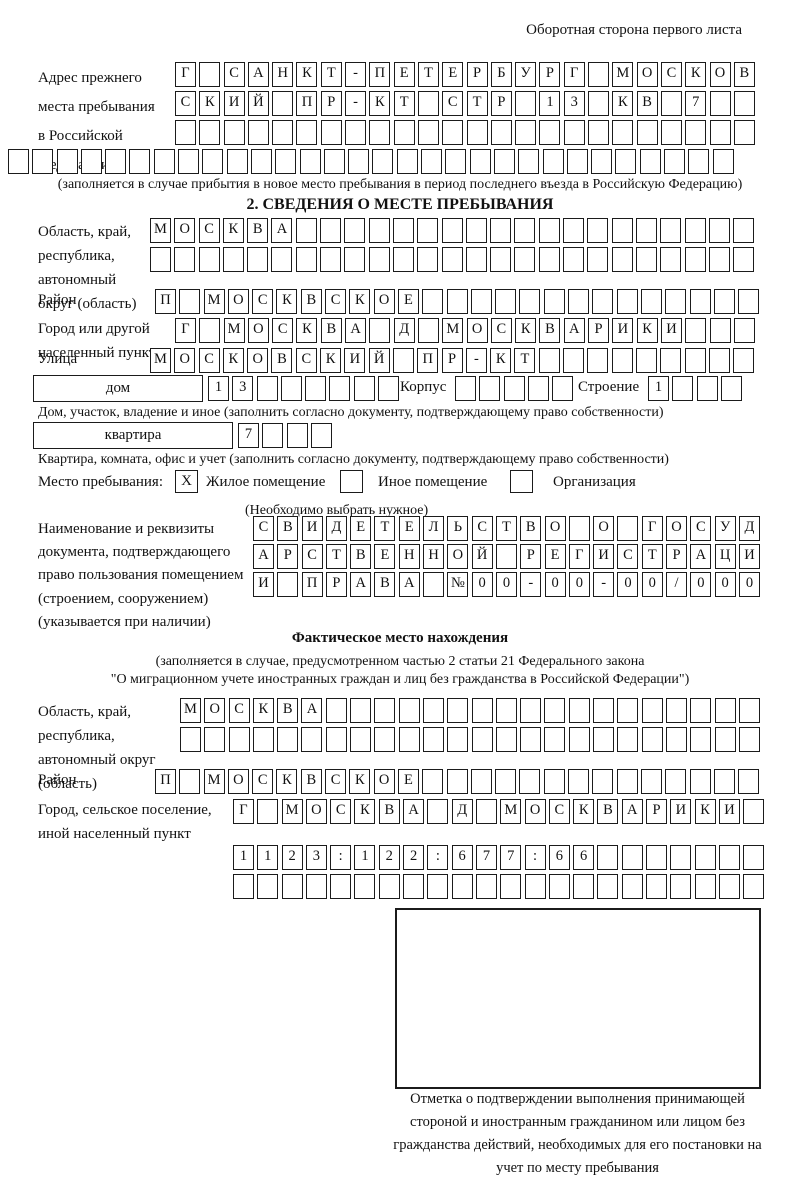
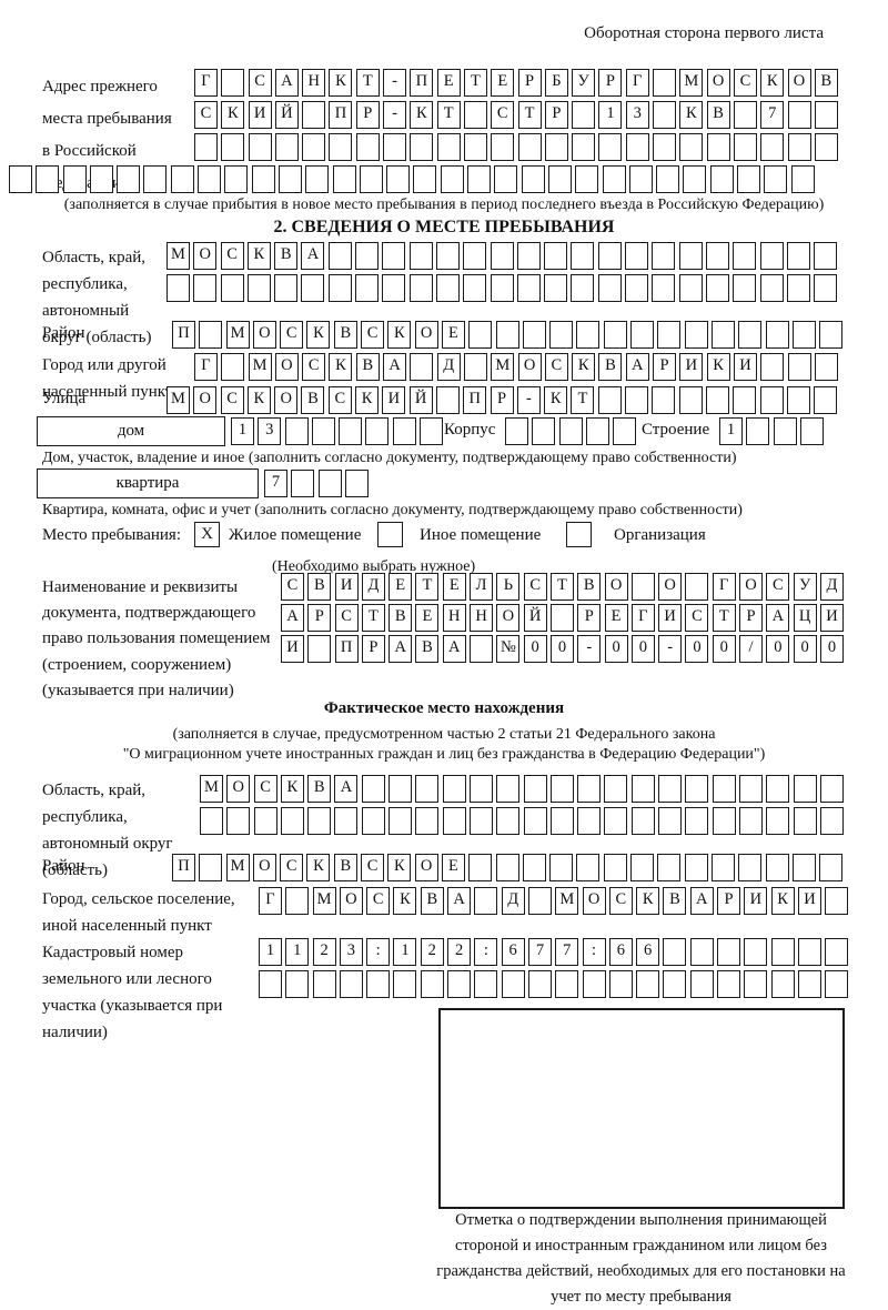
  Оборотная сторона первого листа
  Адрес прежнего места пребывания в Российской
  Г С А Н К Т - П Е Т Е Р Б У Р Г М О С К О В
  С К И Й П Р - К Т С Т Р 1 3 К В 7
  (заполняется в случае прибытия в новое место пребывания в период последнего въезда в Российскую Федерацию)
  2. СВЕДЕНИЯ О МЕСТЕ ПРЕБЫВАНИЯ
  Область, край, республика, автономный округ (область)
  М О С К В А
  Район
  П М О С К В С К О Е
  Город или другой населенный пунк
  Г М О С К В А Д М О С К В А Р И К И
  Улица
  М О С К О В С К И Й П Р - К Т
  дом
  1 3
  Корпус
  Строение
  1
  Дом, участок, владение и иное (заполнить согласно документу, подтверждающему право собственности)
  квартира
  7
  Квартира, комната, офис и учет (заполнить согласно документу, подтверждающему право собственности)
  Место пребывания:
  X
  Жилое помещение
  Иное помещение
  Организация
  (Необходимо выбрать нужное)
  Наименование и реквизиты документа, подтверждающего право пользования помещением (строением, сооружением) (указывается при наличии)
  С В И Д Е Т Е Л Ь С Т В О О Г О С У Д
  А Р С Т В Е Н Н О Й Р Е Г И С Т Р А Ц И
  И П Р А В А № 0 0 - 0 0 - 0 0 / 0 0 0
  Фактическое место нахождения
  (заполняется в случае, предусмотренном частью 2 статьи 21 Федерального закона
- "О миграционном учете иностранных граждан и лиц без гражданства в Российской Федерации")
+ "О миграционном учете иностранных граждан и лиц без гражданства в Федерацию Федерации")
  Область, край, республика, автономный округ (область)
  М О С К В А
  Район
  П М О С К В С К О Е
  Город, сельское поселение, иной населенный пункт
  Г М О С К В А Д М О С К В А Р И К И
+ Кадастровый номер земельного или лесного участка (указывается при наличии)
  1 1 2 3 : 1 2 2 : 6 7 7 : 6 6
  Отметка о подтверждении выполнения принимающей стороной и иностранным гражданином или лицом без гражданства действий, необходимых для его постановки на учет по месту пребывания
